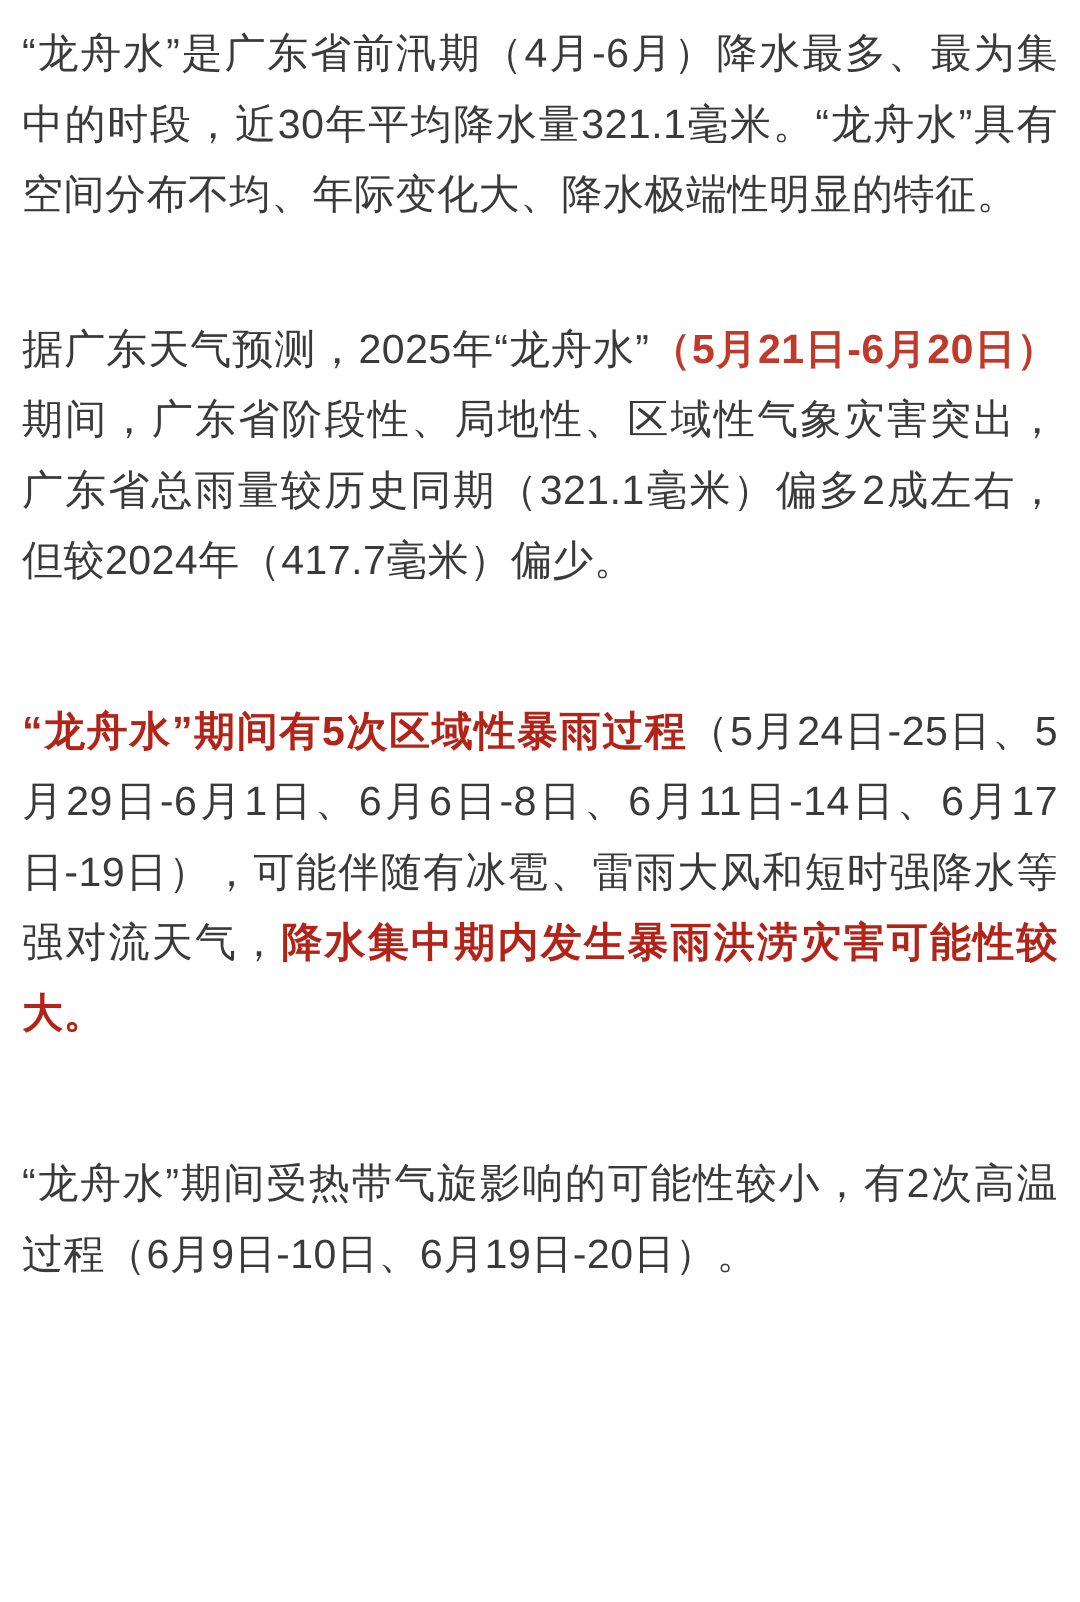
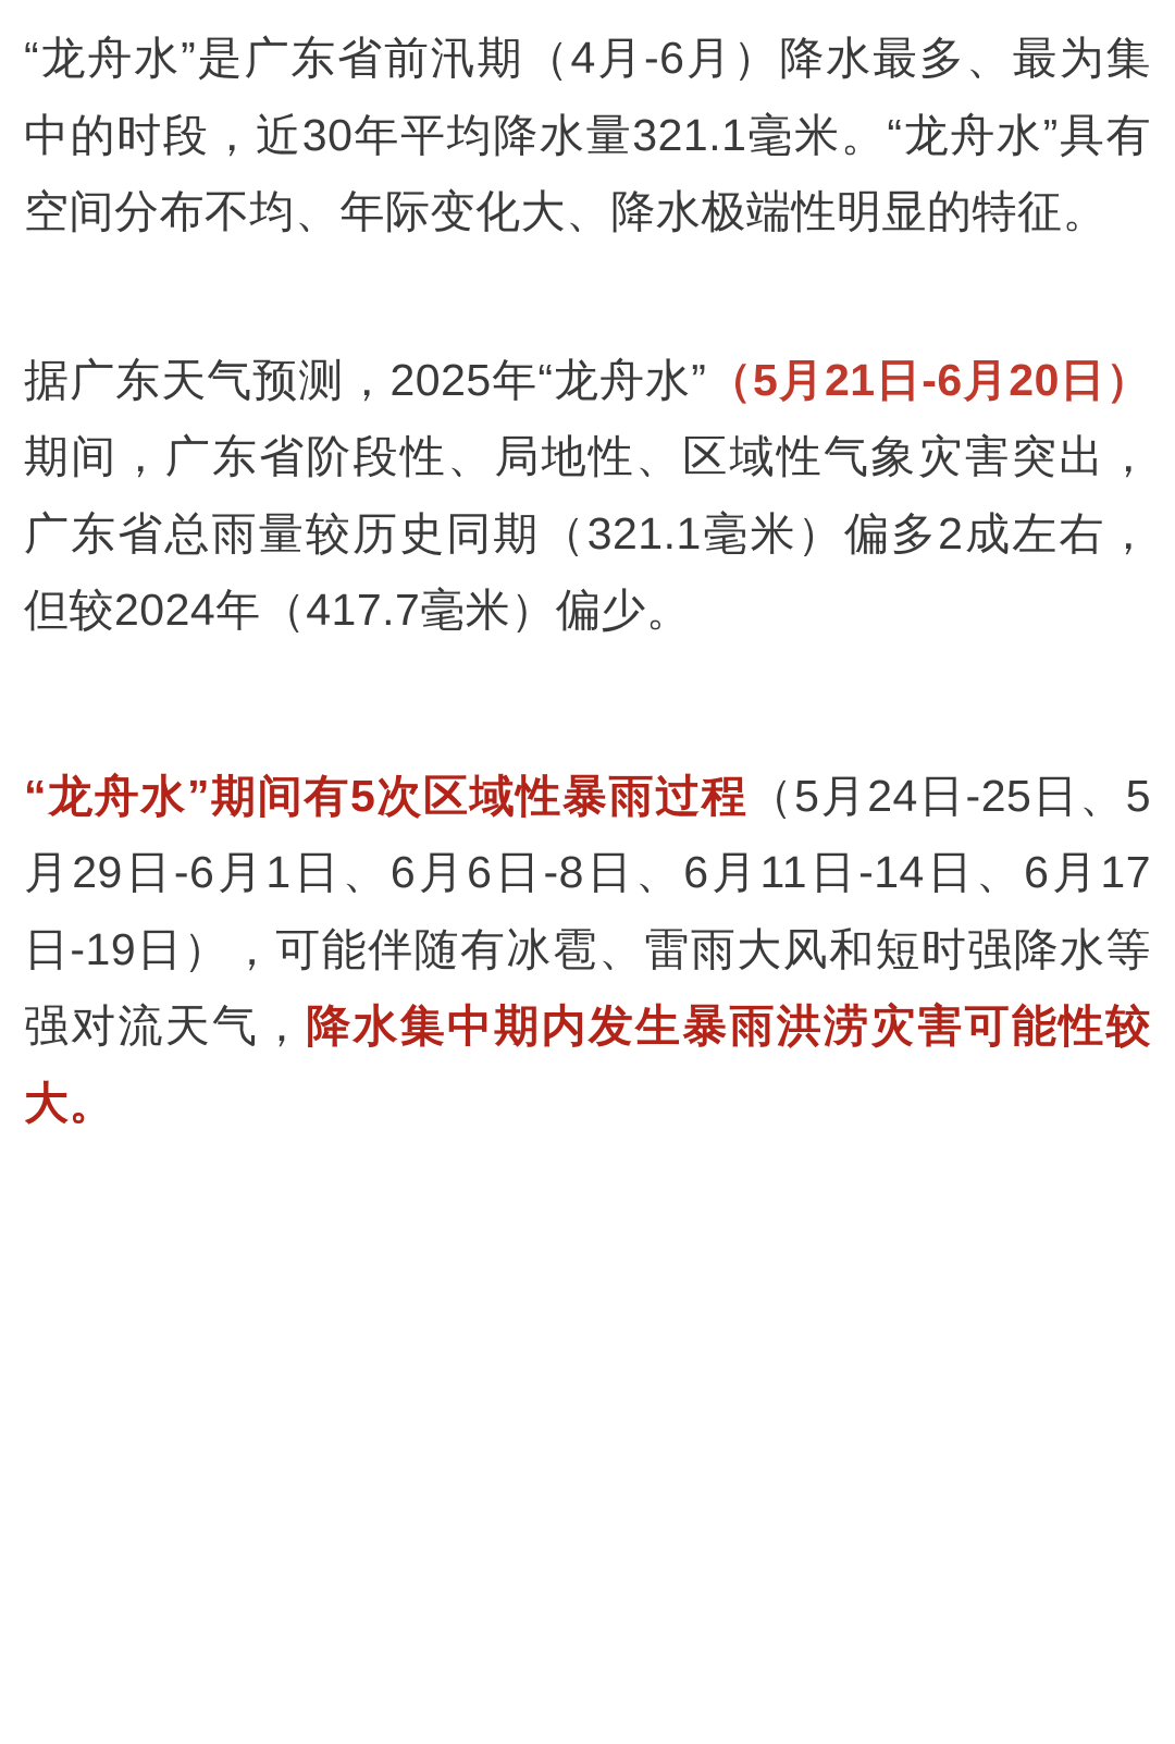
  “龙舟水”是广东省前汛期（4月-6月）降水最多、最为集中的时段，近30年平均降水量321.1毫米。“龙舟水”具有空间分布不均、年际变化大、降水极端性明显的特征。
  据广东天气预测，2025年“龙舟水”（5月21日-6月20日）期间，广东省阶段性、局地性、区域性气象灾害突出，广东省总雨量较历史同期（321.1毫米）偏多2成左右，但较2024年（417.7毫米）偏少。
  “龙舟水”期间有5次区域性暴雨过程（5月24日-25日、5月29日-6月1日、6月6日-8日、6月11日-14日、6月17日-19日），可能伴随有冰雹、雷雨大风和短时强降水等强对流天气，降水集中期内发生暴雨洪涝灾害可能性较大。
- “龙舟水”期间受热带气旋影响的可能性较小，有2次高温过程（6月9日-10日、6月19日-20日）。
